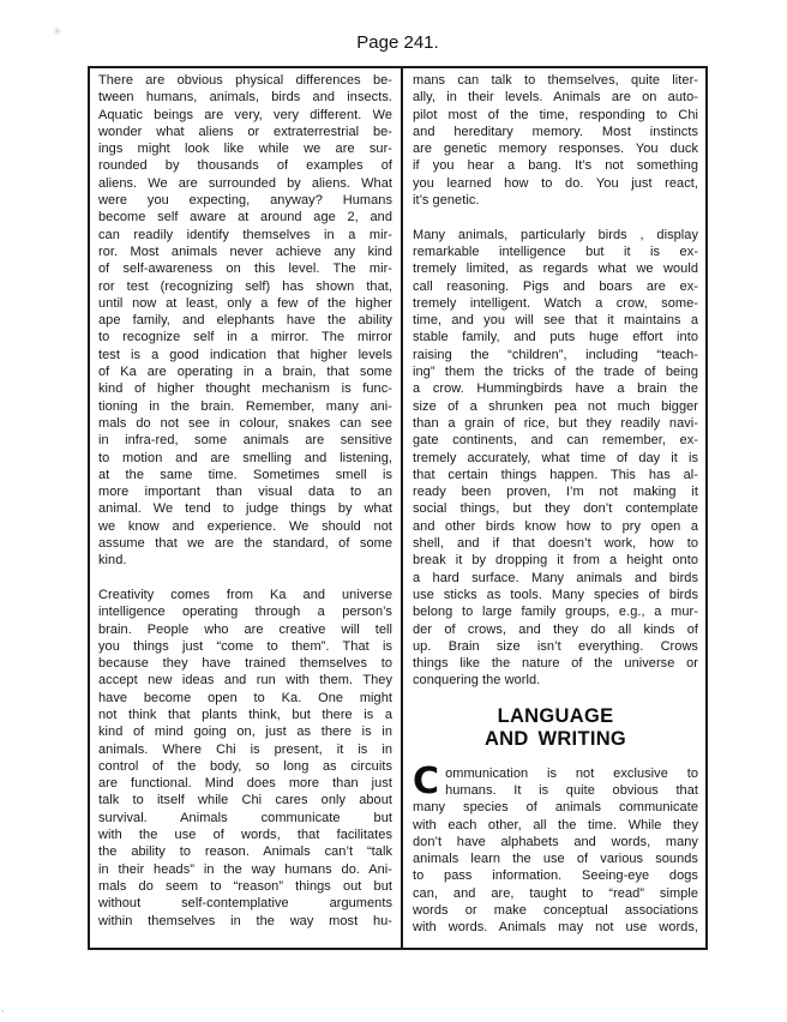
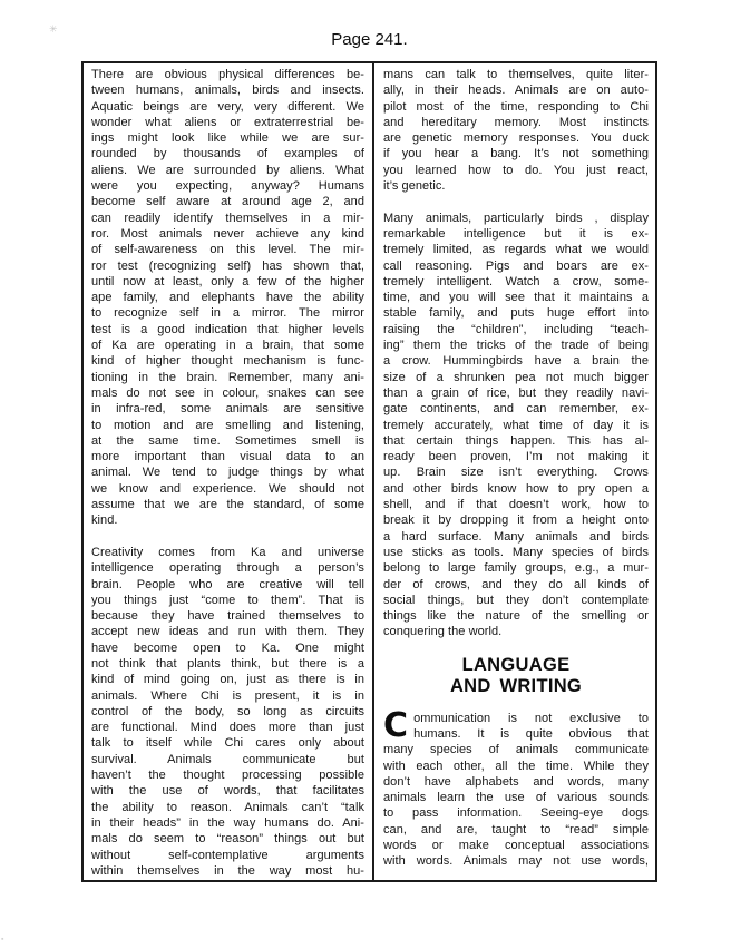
  ✳
  Page 241.
  There are obvious physical differences be-
  tween humans, animals, birds and insects.
  Aquatic beings are very, very different. We
  wonder what aliens or extraterrestrial be-
  ings might look like while we are sur-
  rounded by thousands of examples of
  aliens. We are surrounded by aliens. What
  were you expecting, anyway? Humans
  become self aware at around age 2, and
  can readily identify themselves in a mir-
  ror. Most animals never achieve any kind
  of self-awareness on this level. The mir-
  ror test (recognizing self) has shown that,
  until now at least, only a few of the higher
  ape family, and elephants have the ability
  to recognize self in a mirror. The mirror
  test is a good indication that higher levels
  of Ka are operating in a brain, that some
  kind of higher thought mechanism is func-
  tioning in the brain. Remember, many ani-
  mals do not see in colour, snakes can see
  in infra-red, some animals are sensitive
  to motion and are smelling and listening,
  at the same time. Sometimes smell is
  more important than visual data to an
  animal. We tend to judge things by what
  we know and experience. We should not
  assume that we are the standard, of some
  kind.
  Creativity comes from Ka and universe
  intelligence operating through a person’s
  brain. People who are creative will tell
  you things just “come to them”. That is
  because they have trained themselves to
  accept new ideas and run with them. They
  have become open to Ka. One might
  not think that plants think, but there is a
  kind of mind going on, just as there is in
  animals. Where Chi is present, it is in
  control of the body, so long as circuits
  are functional. Mind does more than just
  talk to itself while Chi cares only about
  survival. Animals communicate but
+ haven’t the thought processing possible
  with the use of words, that facilitates
  the ability to reason. Animals can’t “talk
  in their heads” in the way humans do. Ani-
  mals do seem to “reason” things out but
  without self-contemplative arguments
  within themselves in the way most hu-
  mans can talk to themselves, quite liter-
- ally, in their levels. Animals are on auto-
+ ally, in their heads. Animals are on auto-
  pilot most of the time, responding to Chi
  and hereditary memory. Most instincts
  are genetic memory responses. You duck
  if you hear a bang. It’s not something
  you learned how to do. You just react,
  it’s genetic.
  Many animals, particularly birds , display
  remarkable intelligence but it is ex-
  tremely limited, as regards what we would
  call reasoning. Pigs and boars are ex-
  tremely intelligent. Watch a crow, some-
  time, and you will see that it maintains a
  stable family, and puts huge effort into
  raising the “children”, including “teach-
  ing” them the tricks of the trade of being
  a crow. Hummingbirds have a brain the
  size of a shrunken pea not much bigger
  than a grain of rice, but they readily navi-
  gate continents, and can remember, ex-
  tremely accurately, what time of day it is
  that certain things happen. This has al-
  ready been proven, I’m not making it
- social things, but they don’t contemplate
+ up. Brain size isn’t everything. Crows
  and other birds know how to pry open a
  shell, and if that doesn’t work, how to
  break it by dropping it from a height onto
  a hard surface. Many animals and birds
  use sticks as tools. Many species of birds
  belong to large family groups, e.g., a mur-
  der of crows, and they do all kinds of
- up. Brain size isn’t everything. Crows
+ social things, but they don’t contemplate
- things like the nature of the universe or
+ things like the nature of the smelling or
  conquering the world.
  LANGUAGE
  AND WRITING
  C
  ommunication is not exclusive to
  humans. It is quite obvious that
  many species of animals communicate
  with each other, all the time. While they
  don’t have alphabets and words, many
  animals learn the use of various sounds
  to pass information. Seeing-eye dogs
  can, and are, taught to “read” simple
  words or make conceptual associations
  with words. Animals may not use words,
